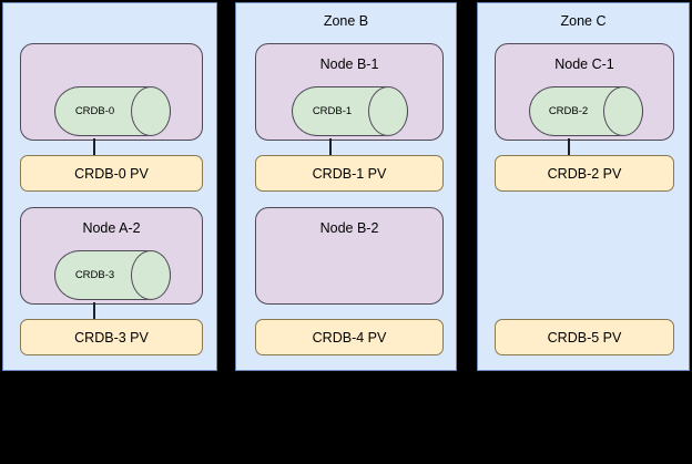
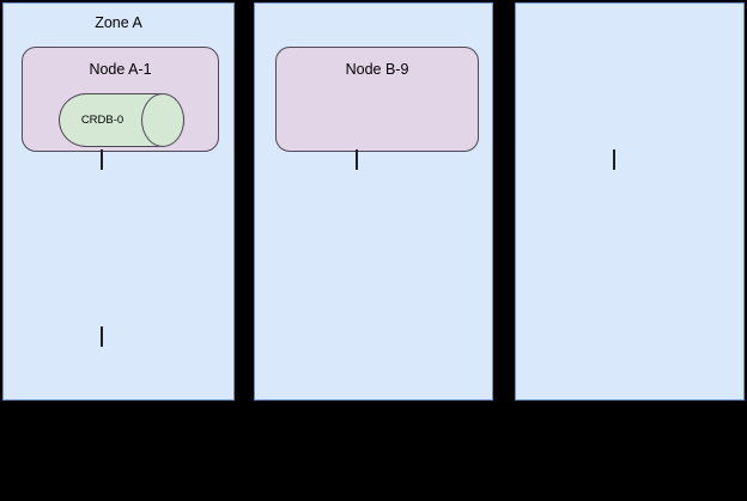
+ Zone A
+ Node A-1
  CRDB-0
- CRDB-0 PV
- Node A-2
- CRDB-3
- CRDB-3 PV
- Zone B
- Node B-1
+ Node B-9
- CRDB-1
- CRDB-1 PV
- Node B-2
- CRDB-4 PV
- Zone C
- Node C-1
- CRDB-2
- CRDB-2 PV
- CRDB-5 PV
